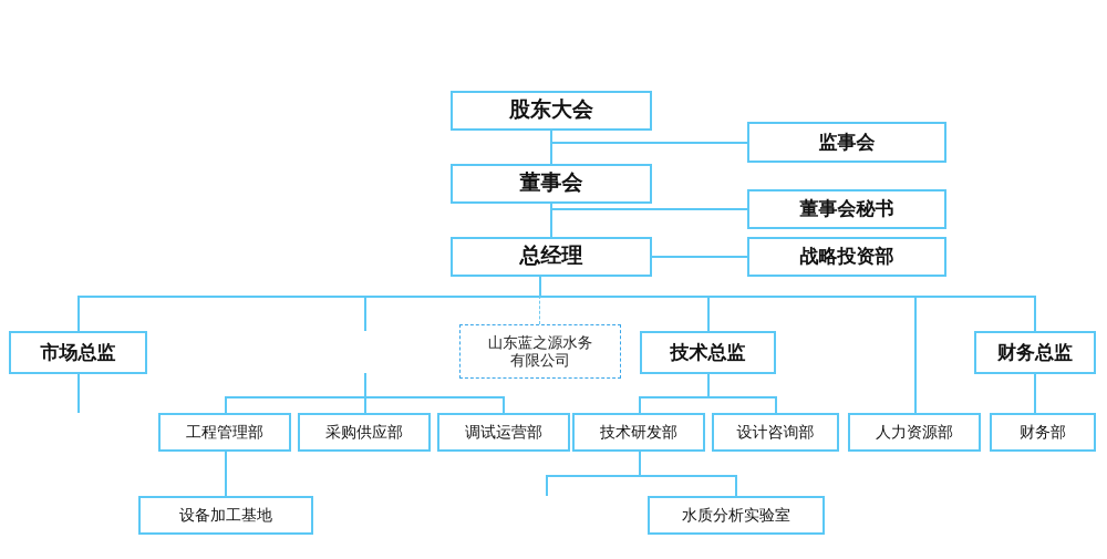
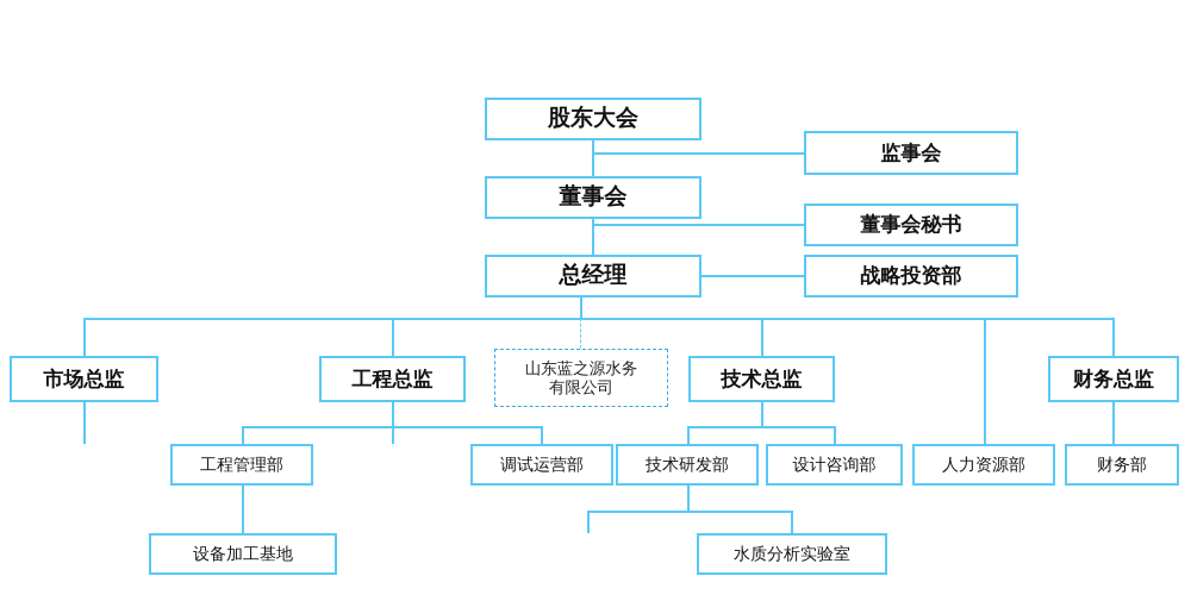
  股东大会
  监事会
  董事会
  董事会秘书
  总经理
  战略投资部
  市场总监
+ 工程总监
  山东蓝之源水务
  有限公司
  技术总监
  财务总监
  工程管理部
- 采购供应部
  调试运营部
  技术研发部
  设计咨询部
  人力资源部
  财务部
  设备加工基地
  水质分析实验室
